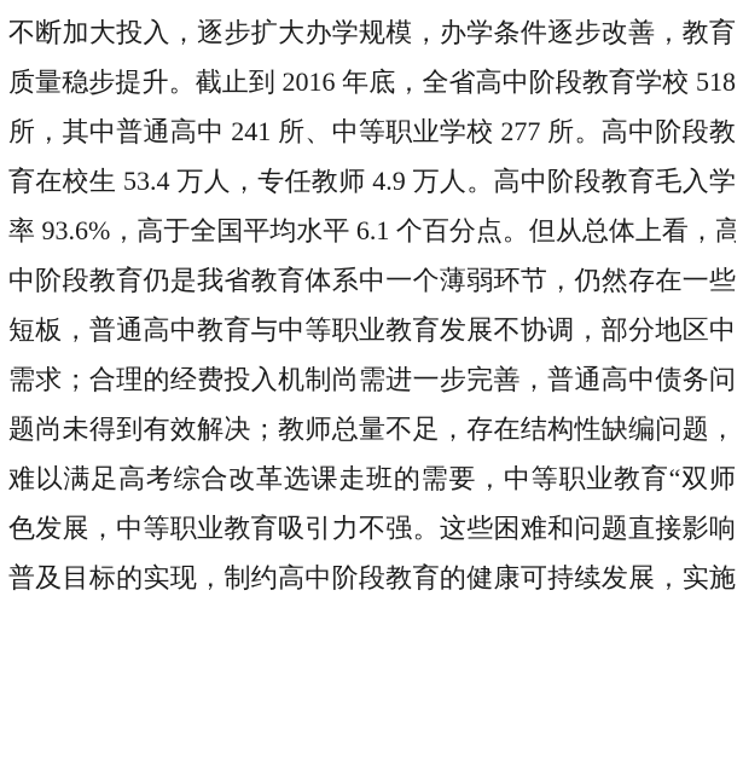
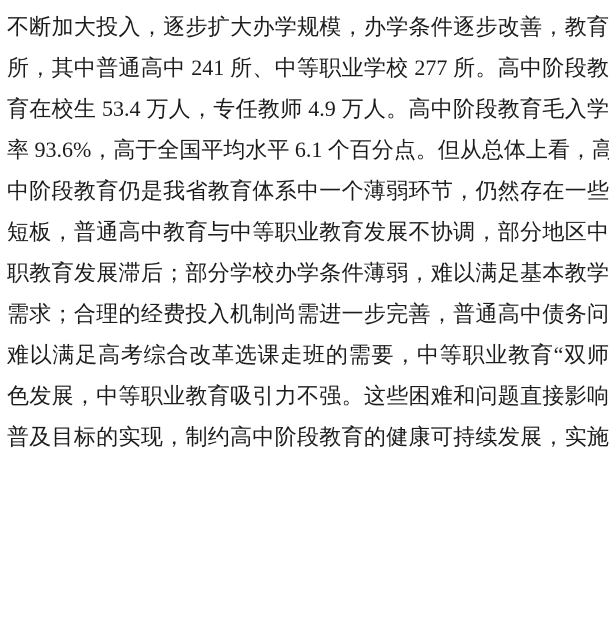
  不断加大投入，逐步扩大办学规模，办学条件逐步改善，教育
- 质量稳步提升。截止到 2016 年底，全省高中阶段教育学校 518
  所，其中普通高中 241 所、中等职业学校 277 所。高中阶段教
  育在校生 53.4 万人，专任教师 4.9 万人。高中阶段教育毛入学
  率 93.6%，高于全国平均水平 6.1 个百分点。但从总体上看，高
  中阶段教育仍是我省教育体系中一个薄弱环节，仍然存在一些
  短板，普通高中教育与中等职业教育发展不协调，部分地区中
+ 职教育发展滞后；部分学校办学条件薄弱，难以满足基本教学
  需求；合理的经费投入机制尚需进一步完善，普通高中债务问
- 题尚未得到有效解决；教师总量不足，存在结构性缺编问题，
  难以满足高考综合改革选课走班的需要，中等职业教育“双师
  色发展，中等职业教育吸引力不强。这些困难和问题直接影响
  普及目标的实现，制约高中阶段教育的健康可持续发展，实施
